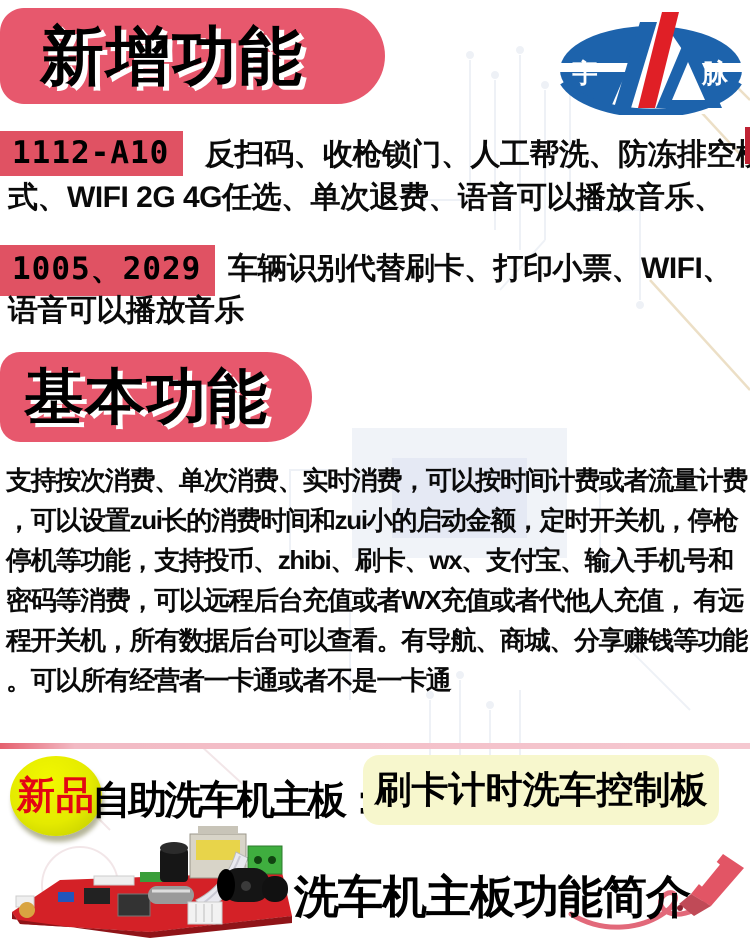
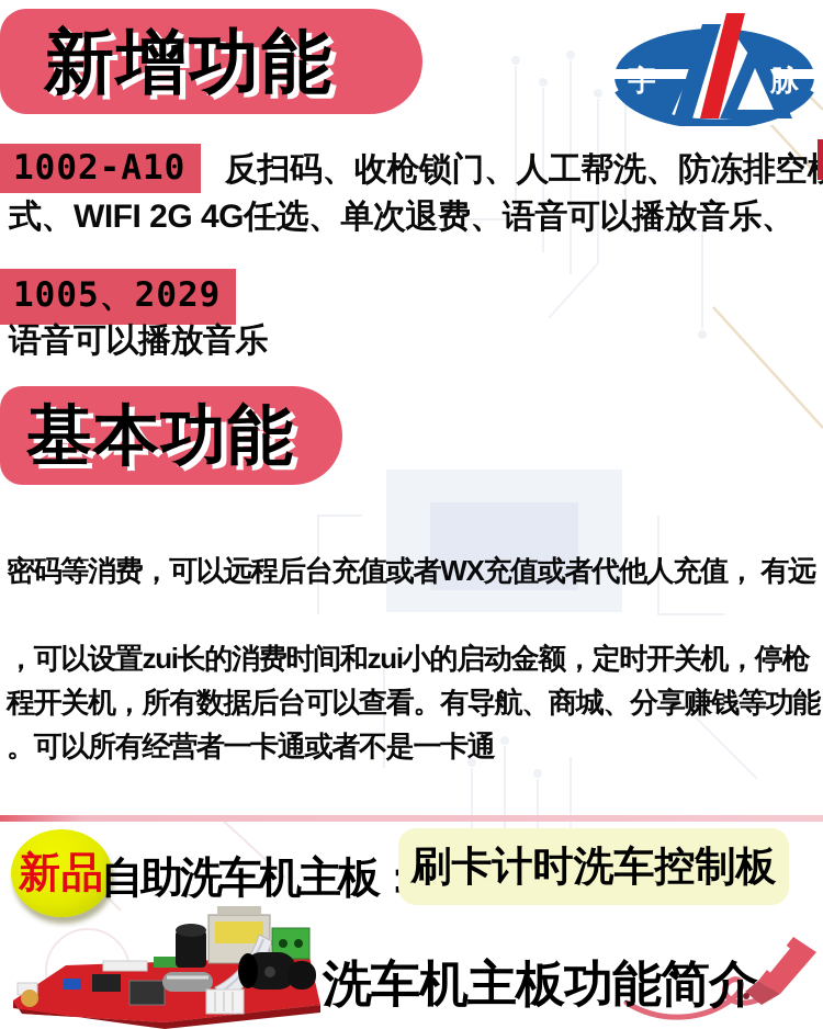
  新增功能
  宇
  脉
- 1112-A10
+ 1002-A10
  反扫码、收枪锁门、人工帮洗、防冻排空
  式、WIFI 2G 4G任选、单次退费、语音可以播放音乐、
  1005、2029
- 车辆识别代替刷卡、打印小票、WIFI、
  语音可以播放音乐
  基本功能
- 支持按次消费、单次消费、实时消费，可以按时间计费或者流量计费
- ，可以设置zui长的消费时间和zui小的启动金额，定时开关机，停枪
+ 密码等消费，可以远程后台充值或者WX充值或者代他人充值， 有远
- 停机等功能，支持投币、zhibi、刷卡、wx、支付宝、输入手机号和
- 密码等消费，可以远程后台充值或者WX充值或者代他人充值， 有远
+ ，可以设置zui长的消费时间和zui小的启动金额，定时开关机，停枪
  程开关机，所有数据后台可以查看。有导航、商城、分享赚钱等功能
  。可以所有经营者一卡通或者不是一卡通
  新品
  自助洗车机主板：
  刷卡计时洗车控制板
  洗车机主板功能简介
